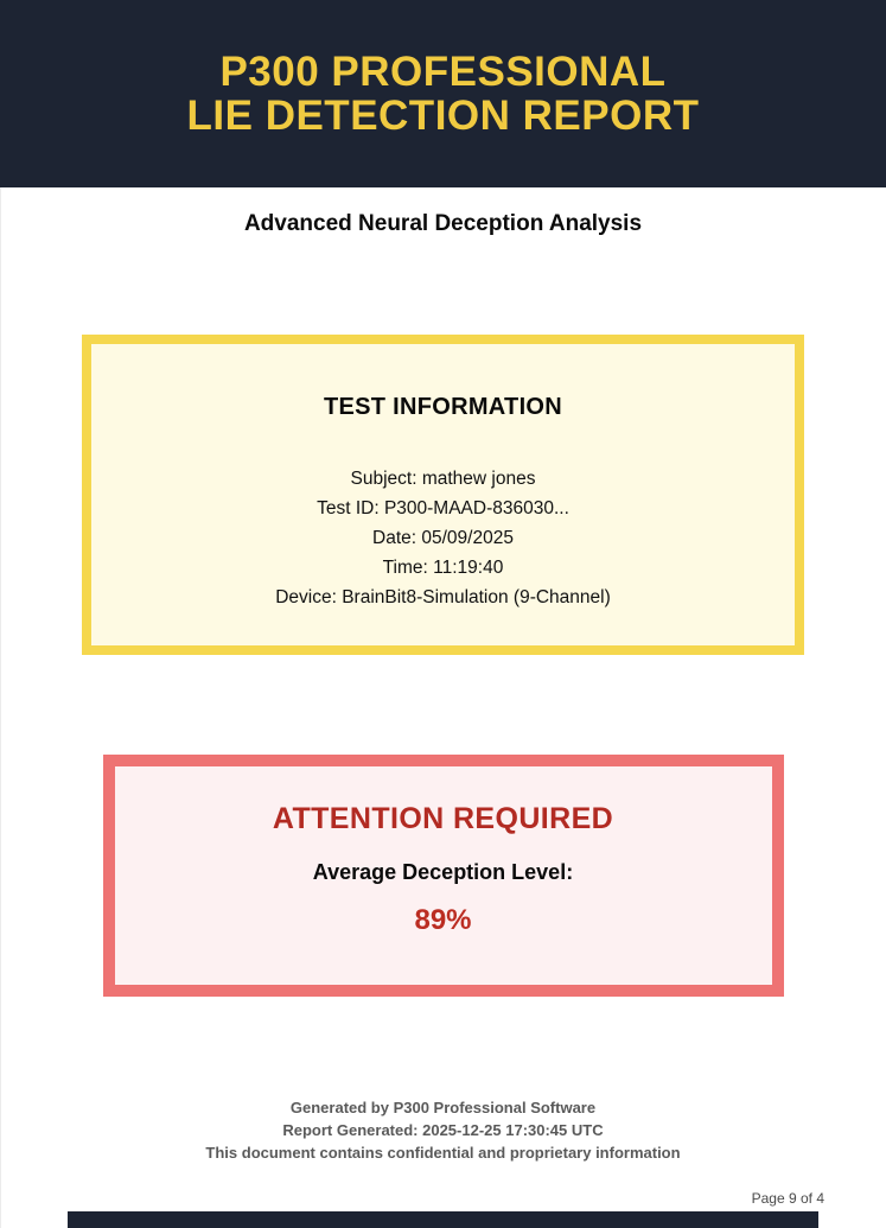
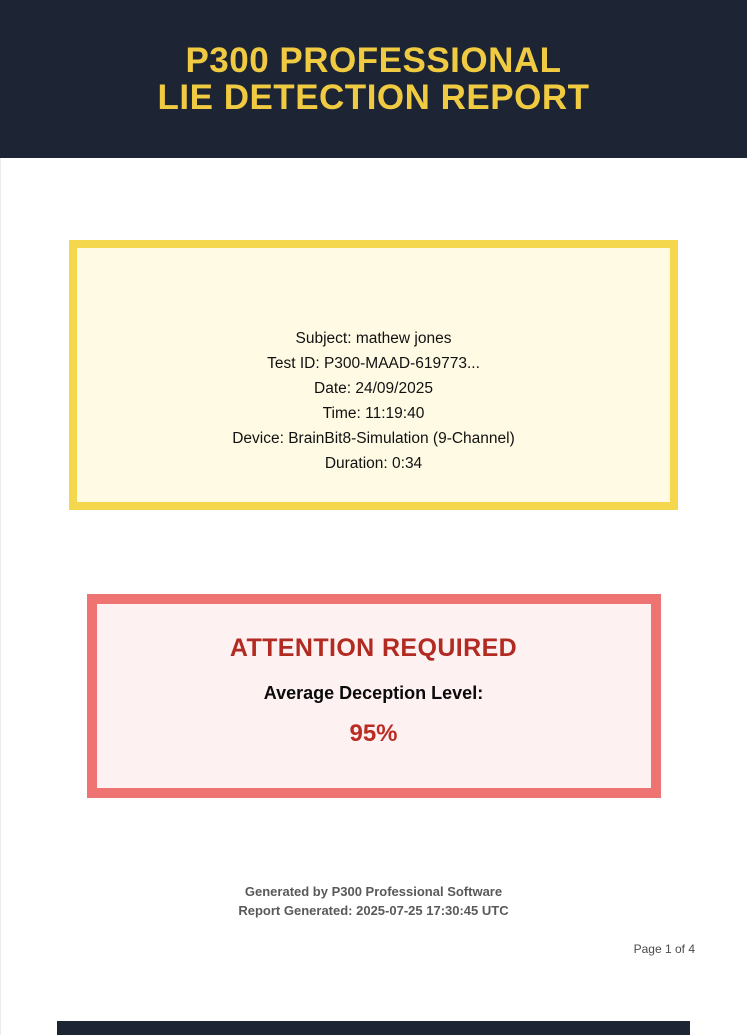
  P300 PROFESSIONAL
  LIE DETECTION REPORT
- Advanced Neural Deception Analysis
- TEST INFORMATION
  Subject: mathew jones
- Test ID: P300-MAAD-836030...
+ Test ID: P300-MAAD-619773...
- Date: 05/09/2025
+ Date: 24/09/2025
  Time: 11:19:40
  Device: BrainBit8-Simulation (9-Channel)
+ Duration: 0:34
  ATTENTION REQUIRED
  Average Deception Level:
- 89%
+ 95%
  Generated by P300 Professional Software
- Report Generated: 2025-12-25 17:30:45 UTC
+ Report Generated: 2025-07-25 17:30:45 UTC
- This document contains confidential and proprietary information
- Page 9 of 4
+ Page 1 of 4
